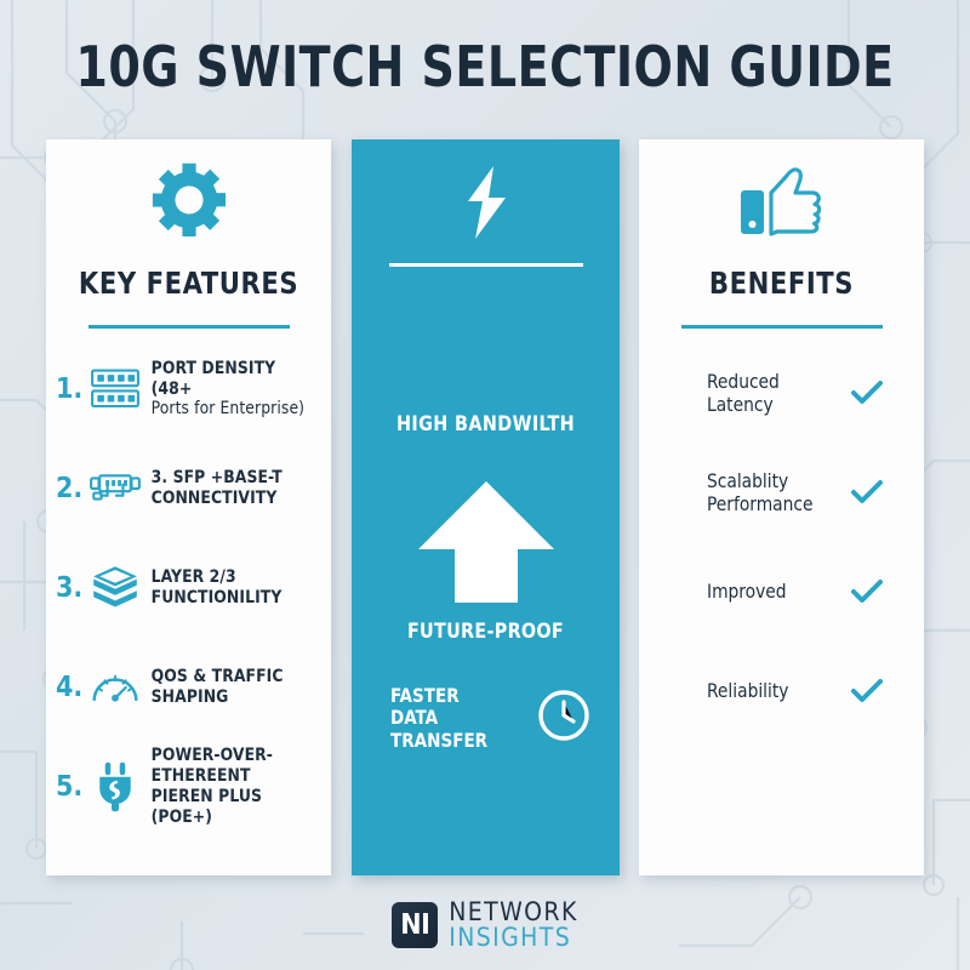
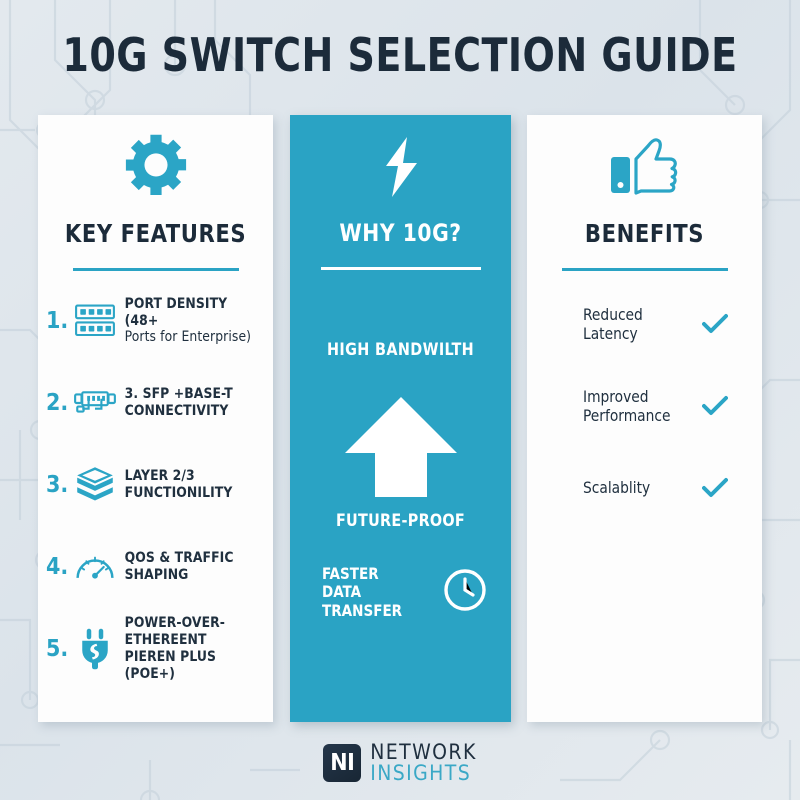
  10G SWITCH SELECTION GUIDE
  KEY FEATURES
  1.
  PORT DENSITY (48+
  Ports for Enterprise)
  2.
  3. SFP +BASE-T
  CONNECTIVITY
  3.
  LAYER 2/3
  FUNCTIONILITY
  4.
  QOS & TRAFFIC SHAPING
  5.
  POWER-OVER-ETHEREENT
  PIEREN PLUS (POE+)
+ WHY 10G?
  HIGH BANDWILTH
  FUTURE-PROOF
  FASTER
  DATA TRANSFER
  BENEFITS
  Reduced
  Latency
- Scalablity
+ Improved
  Performance
- Improved
+ Scalablity
- Reliability
  NI
  NETWORK
  INSIGHTS
